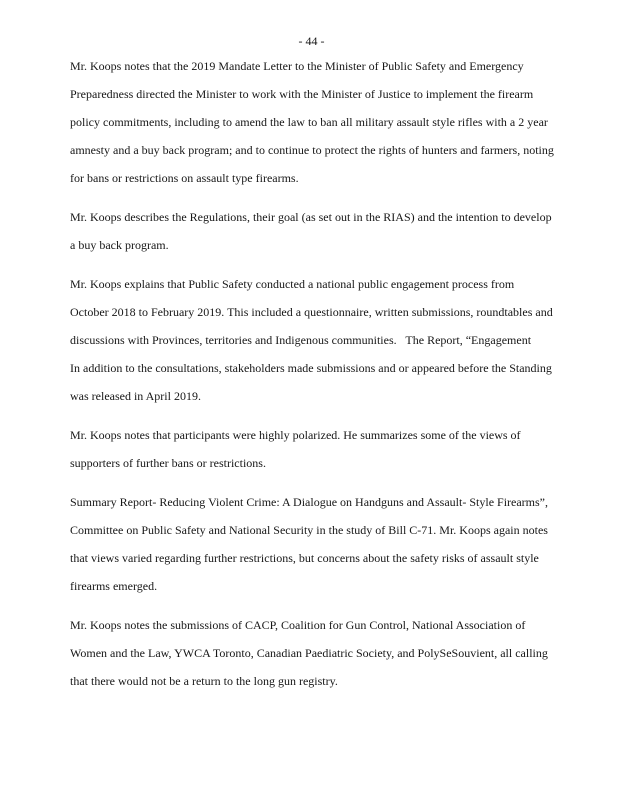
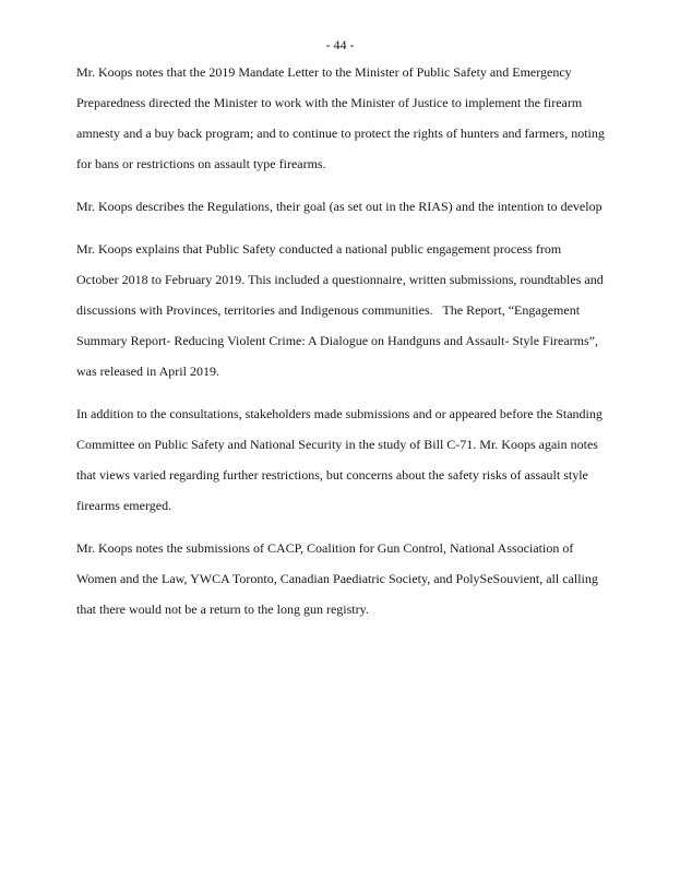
  - 44 -
  Mr. Koops notes that the 2019 Mandate Letter to the Minister of Public Safety and Emergency
  Preparedness directed the Minister to work with the Minister of Justice to implement the firearm
- policy commitments, including to amend the law to ban all military assault style rifles with a 2 year
  amnesty and a buy back program; and to continue to protect the rights of hunters and farmers, noting
  for bans or restrictions on assault type firearms.
  Mr. Koops describes the Regulations, their goal (as set out in the RIAS) and the intention to develop
- a buy back program.
  Mr. Koops explains that Public Safety conducted a national public engagement process from
  October 2018 to February 2019. This included a questionnaire, written submissions, roundtables and
  discussions with Provinces, territories and Indigenous communities. The Report, “Engagement
- In addition to the consultations, stakeholders made submissions and or appeared before the Standing
+ Summary Report- Reducing Violent Crime: A Dialogue on Handguns and Assault- Style Firearms”,
  was released in April 2019.
- Mr. Koops notes that participants were highly polarized. He summarizes some of the views of
- supporters of further bans or restrictions.
- Summary Report- Reducing Violent Crime: A Dialogue on Handguns and Assault- Style Firearms”,
+ In addition to the consultations, stakeholders made submissions and or appeared before the Standing
  Committee on Public Safety and National Security in the study of Bill C-71. Mr. Koops again notes
  that views varied regarding further restrictions, but concerns about the safety risks of assault style
  firearms emerged.
  Mr. Koops notes the submissions of CACP, Coalition for Gun Control, National Association of
  Women and the Law, YWCA Toronto, Canadian Paediatric Society, and PolySeSouvient, all calling
  that there would not be a return to the long gun registry.
